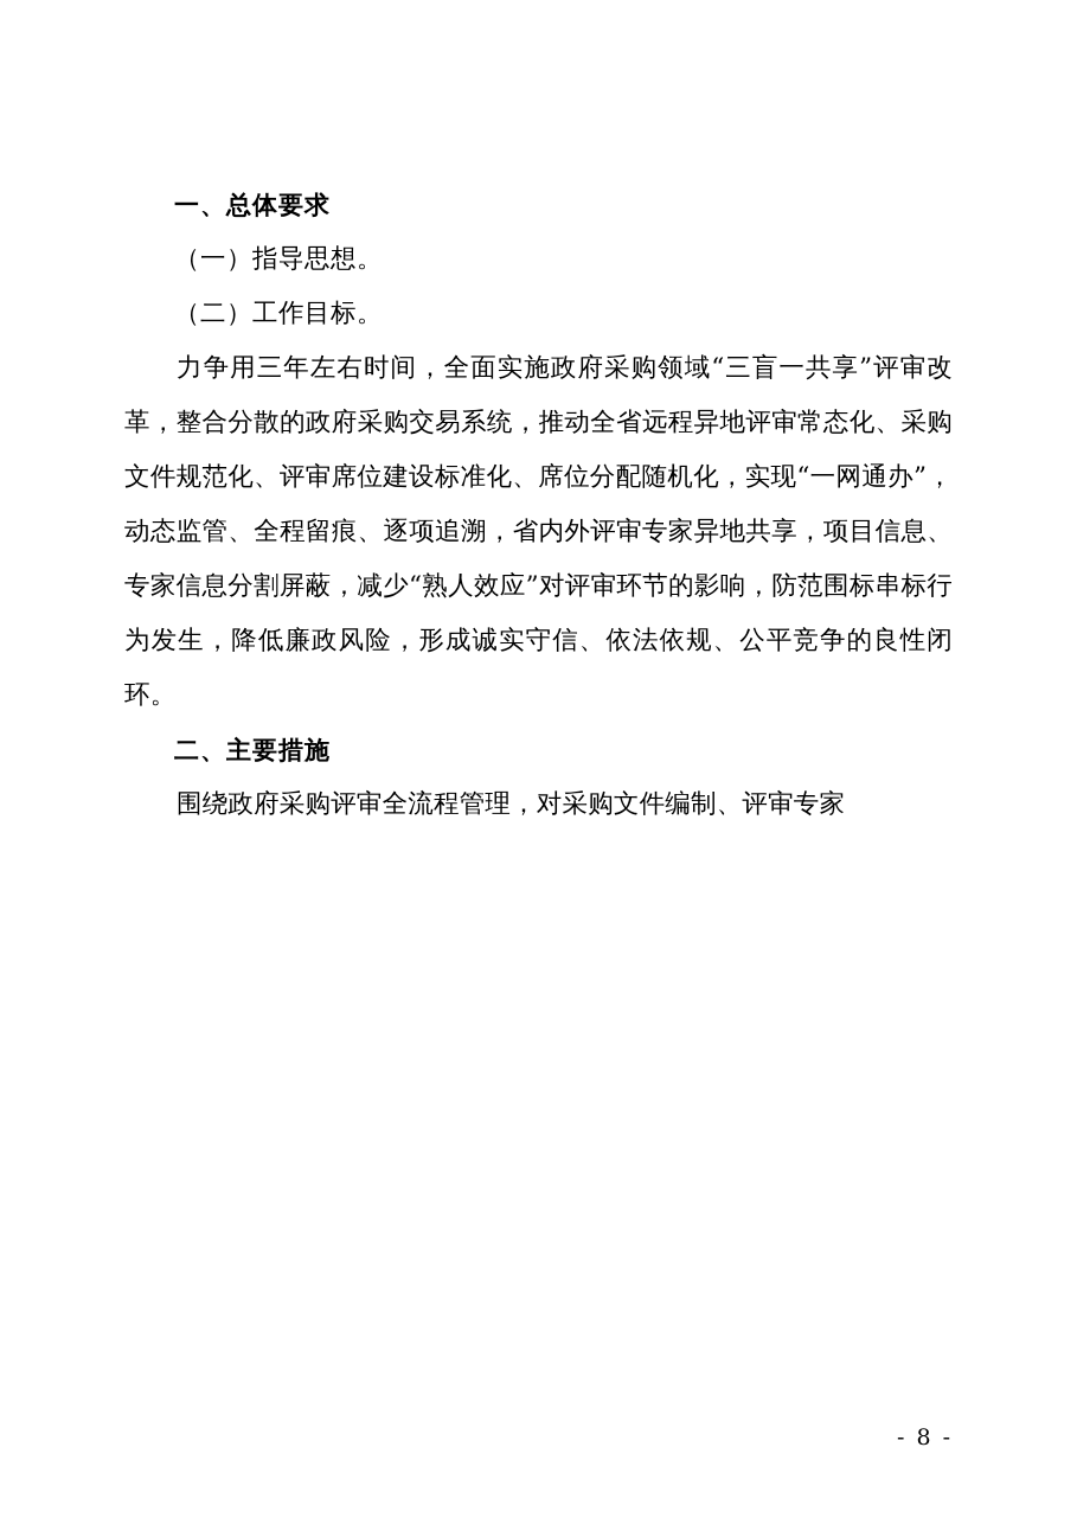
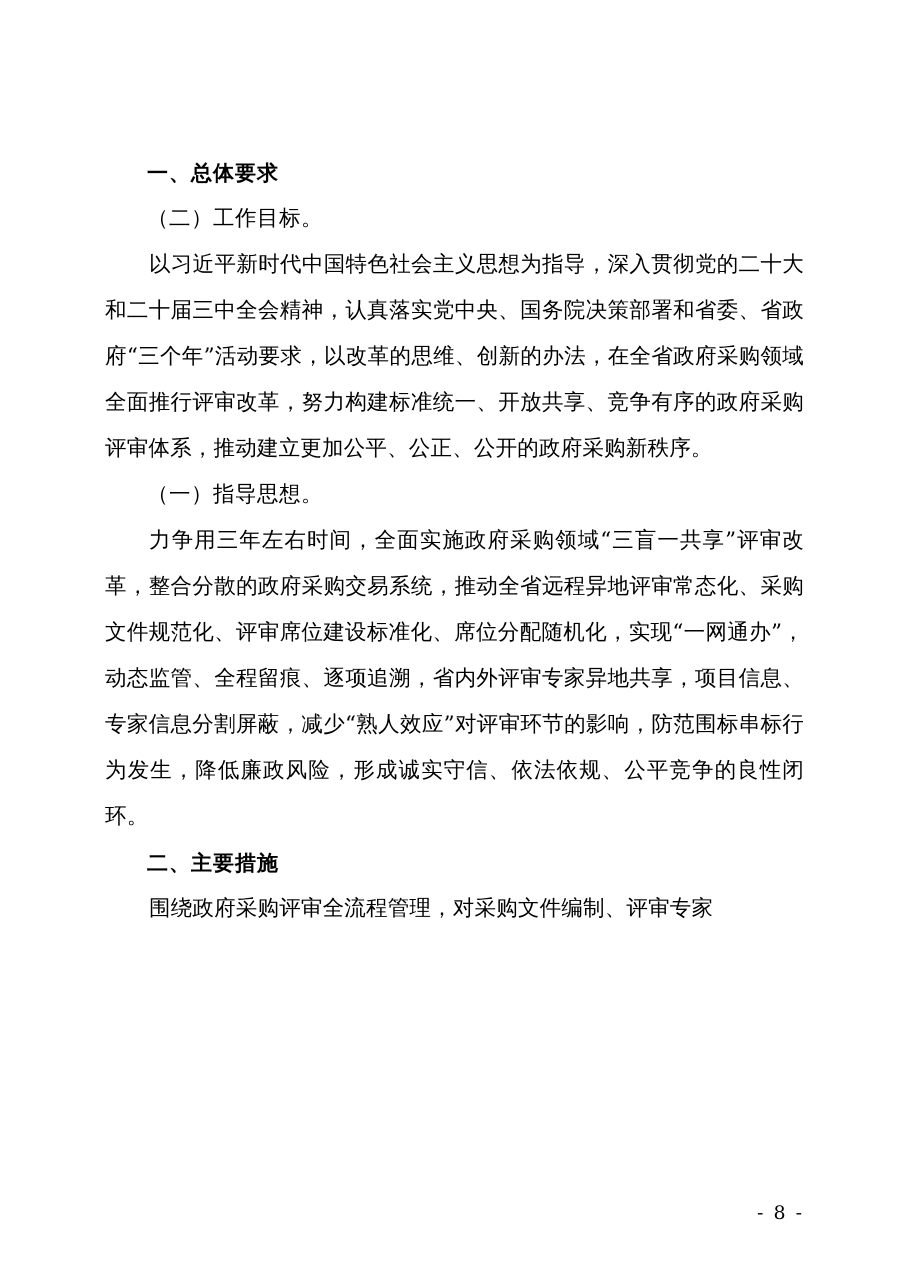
  一、总体要求
- （一）指导思想。
+ （二）工作目标。
+ 以习近平新时代中国特色社会主义思想为指导，深入贯彻党的二十大和二十届三中全会精神，认真落实党中央、国务院决策部署和省委、省政府“三个年”活动要求，以改革的思维、创新的办法，在全省政府采购领域全面推行评审改革，努力构建标准统一、开放共享、竞争有序的政府采购评审体系，推动建立更加公平、公正、公开的政府采购新秩序。
- （二）工作目标。
+ （一）指导思想。
  力争用三年左右时间，全面实施政府采购领域“三盲一共享”评审改革，整合分散的政府采购交易系统，推动全省远程异地评审常态化、采购文件规范化、评审席位建设标准化、席位分配随机化，实现“一网通办”，动态监管、全程留痕、逐项追溯，省内外评审专家异地共享，项目信息、专家信息分割屏蔽，减少“熟人效应”对评审环节的影响，防范围标串标行为发生，降低廉政风险，形成诚实守信、依法依规、公平竞争的良性闭环。
  二、主要措施
  围绕政府采购评审全流程管理，对采购文件编制、评审专家
  - 8 -
